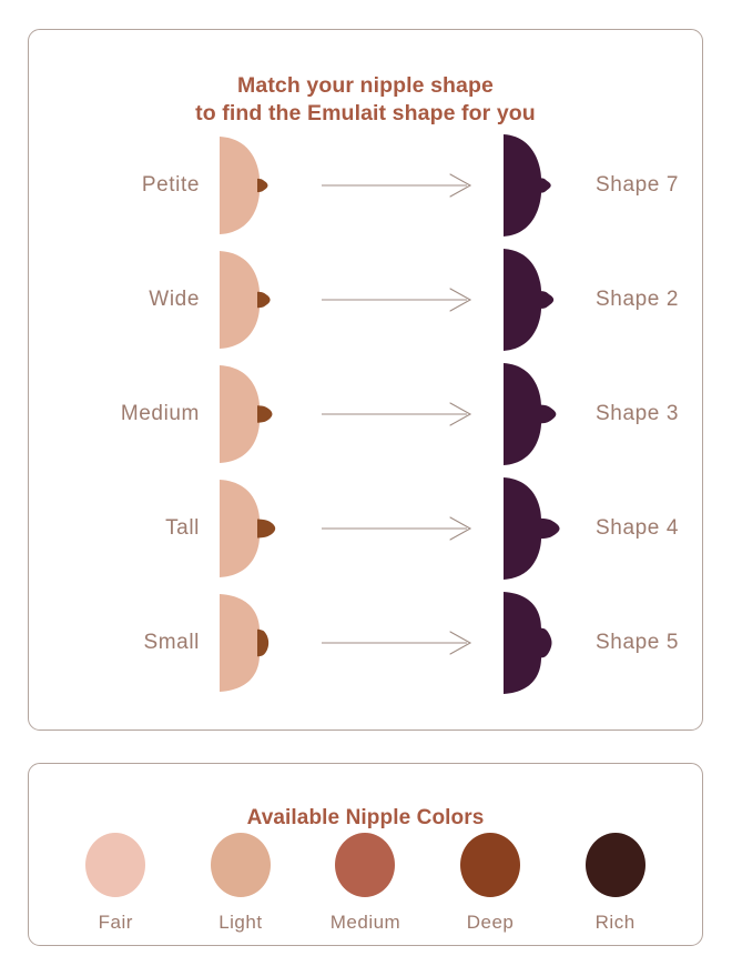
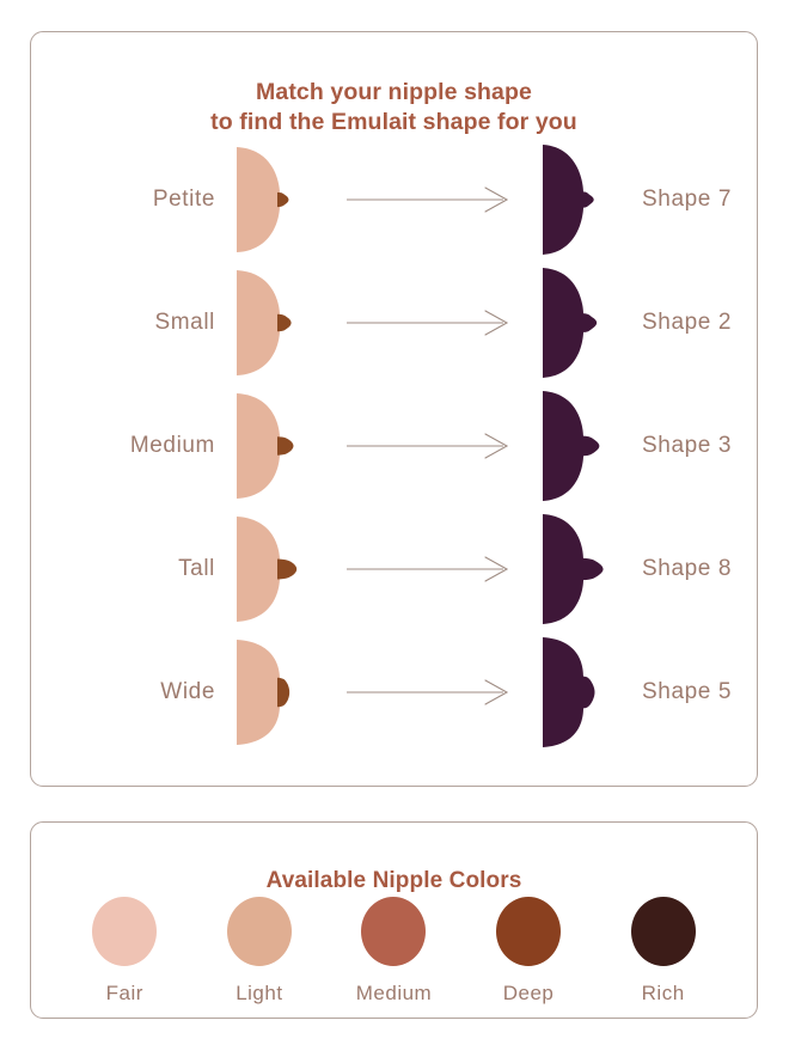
  Match your nipple shape
  to find the Emulait shape for you
  Petite
  Shape 7
- Wide
+ Small
  Shape 2
  Medium
  Shape 3
  Tall
- Shape 4
+ Shape 8
- Small
+ Wide
  Shape 5
  Available Nipple Colors
  Fair
  Light
  Medium
  Deep
  Rich
